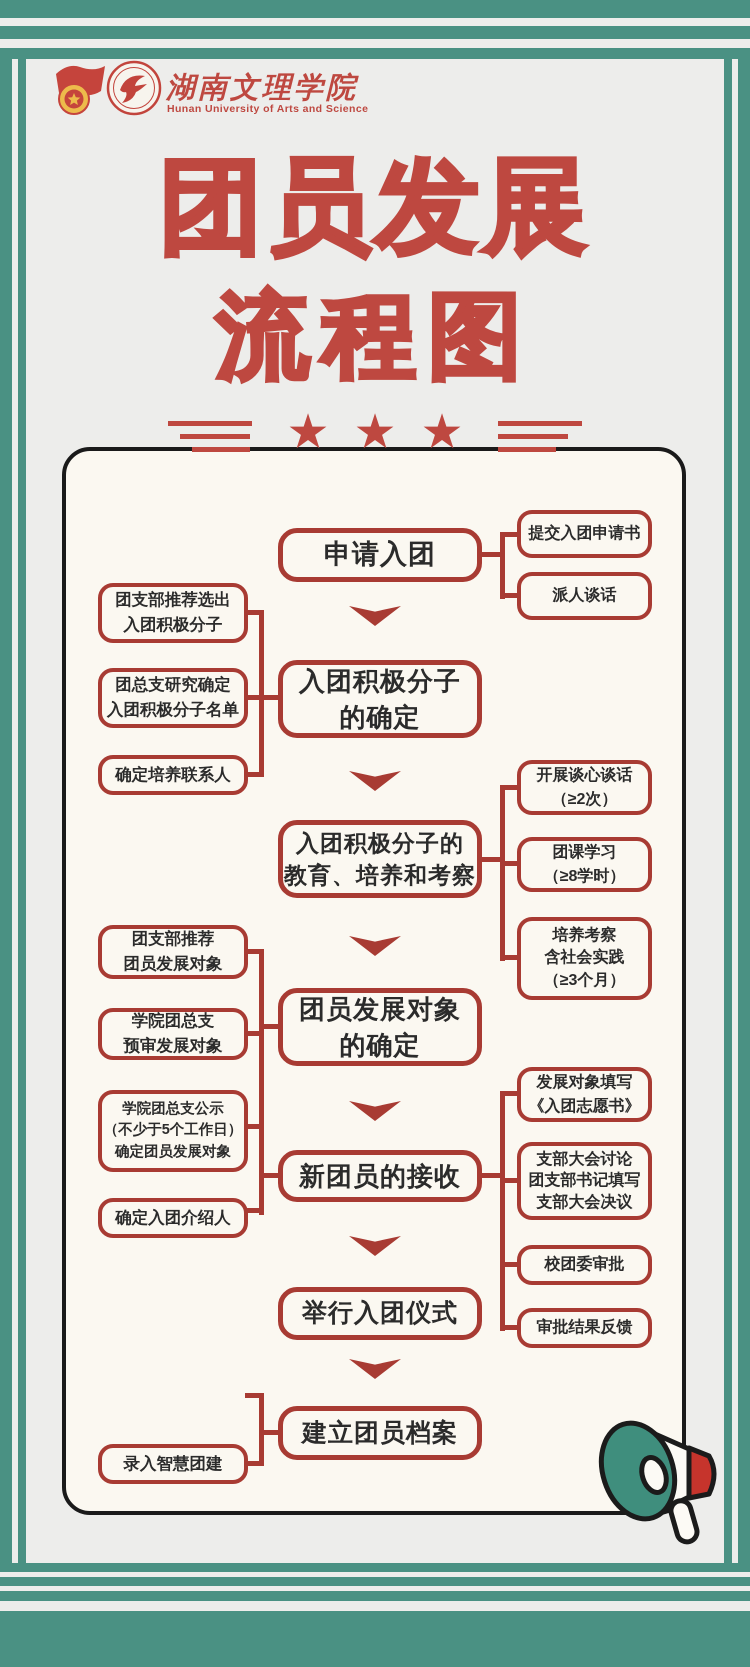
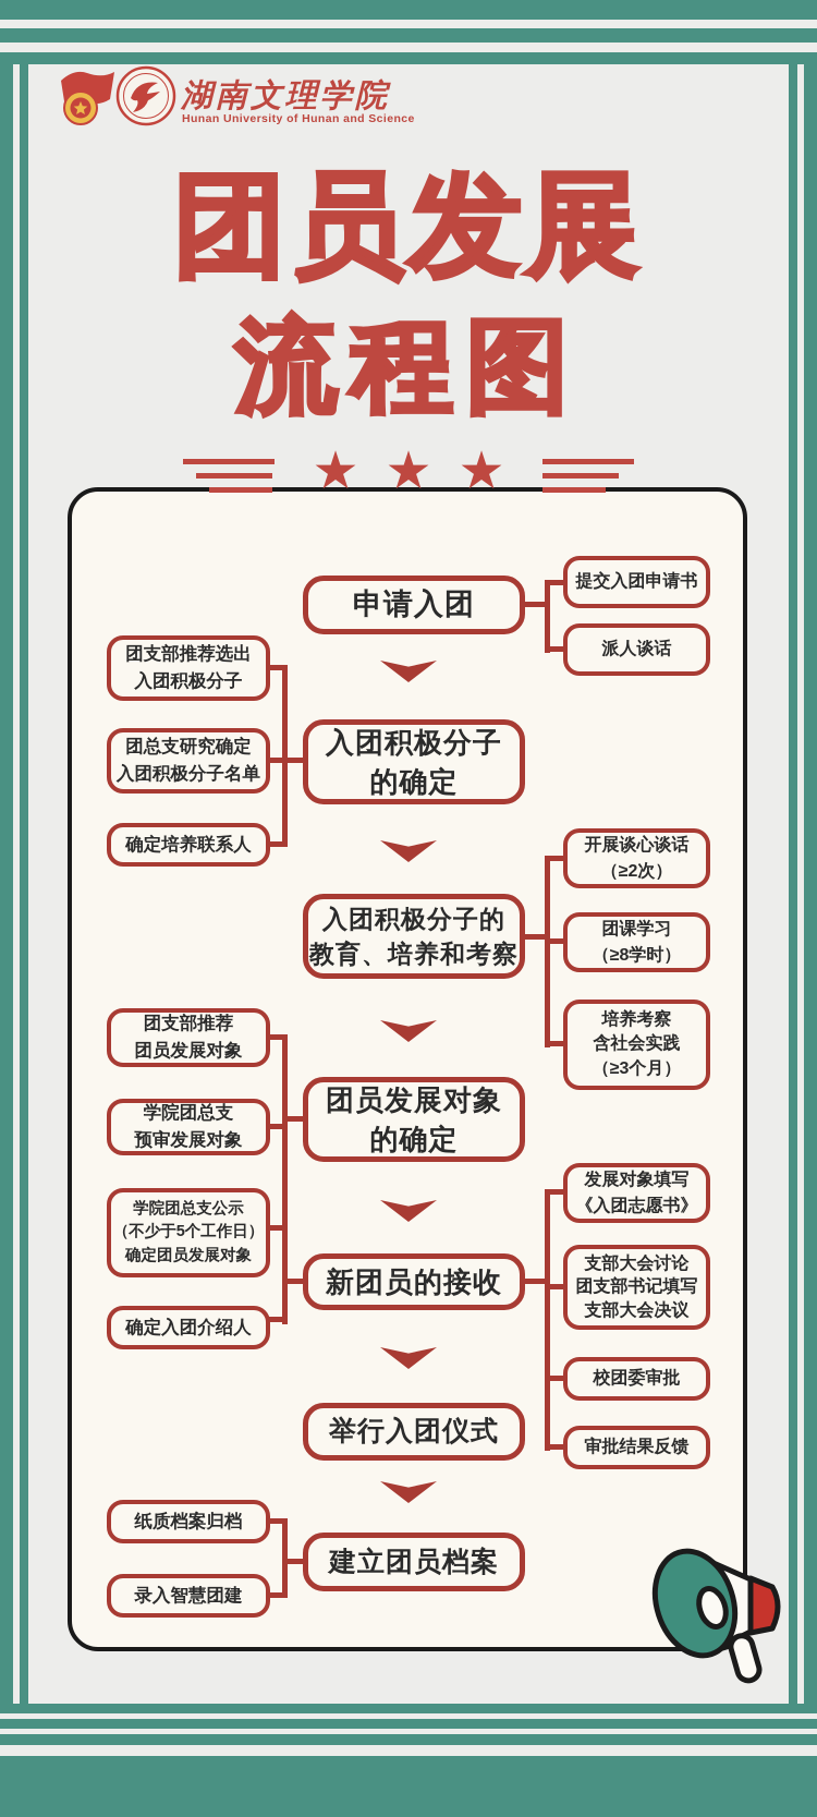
  湖南文理学院
- Hunan University of Arts and Science
+ Hunan University of Hunan and Science
  团员发展
  流程图
  ★
  ★
  ★
  申请入团
  入团积极分子
  的确定
  入团积极分子的
  教育、培养和考察
  团员发展对象
  的确定
  新团员的接收
  举行入团仪式
  建立团员档案
  团支部推荐选出
  入团积极分子
  团总支研究确定
  入团积极分子名单
  确定培养联系人
  团支部推荐
  团员发展对象
  学院团总支
  预审发展对象
  学院团总支公示
  （不少于5个工作日）
  确定团员发展对象
  确定入团介绍人
+ 纸质档案归档
  录入智慧团建
  提交入团申请书
  派人谈话
  开展谈心谈话
  （≥2次）
  团课学习
  （≥8学时）
  培养考察
  含社会实践
  （≥3个月）
  发展对象填写
  《入团志愿书》
  支部大会讨论
  团支部书记填写
  支部大会决议
  校团委审批
  审批结果反馈
